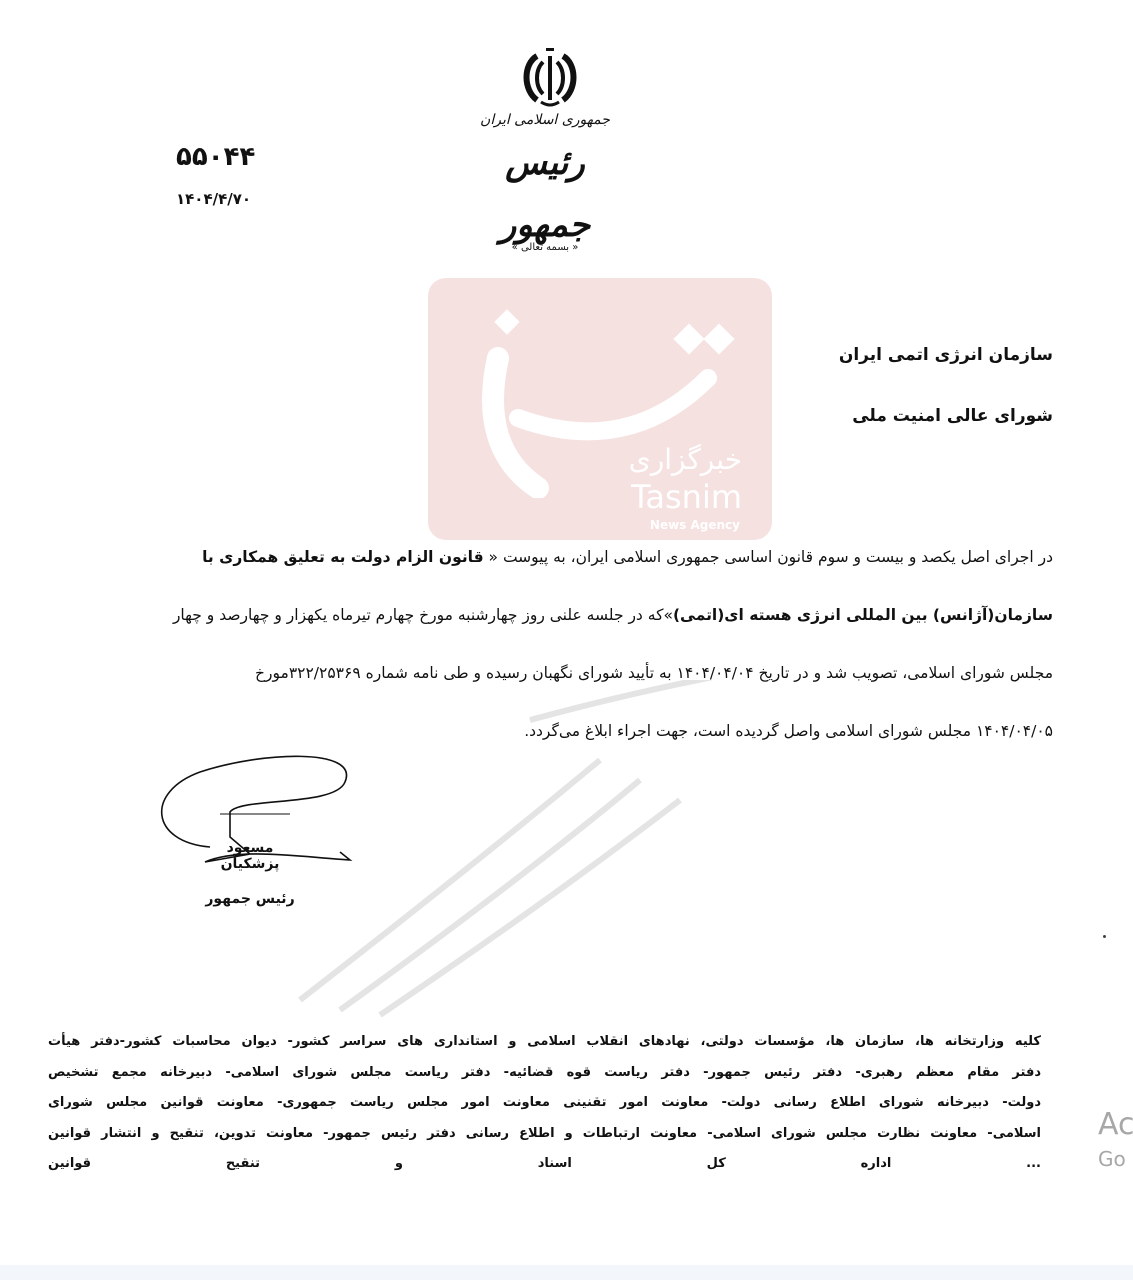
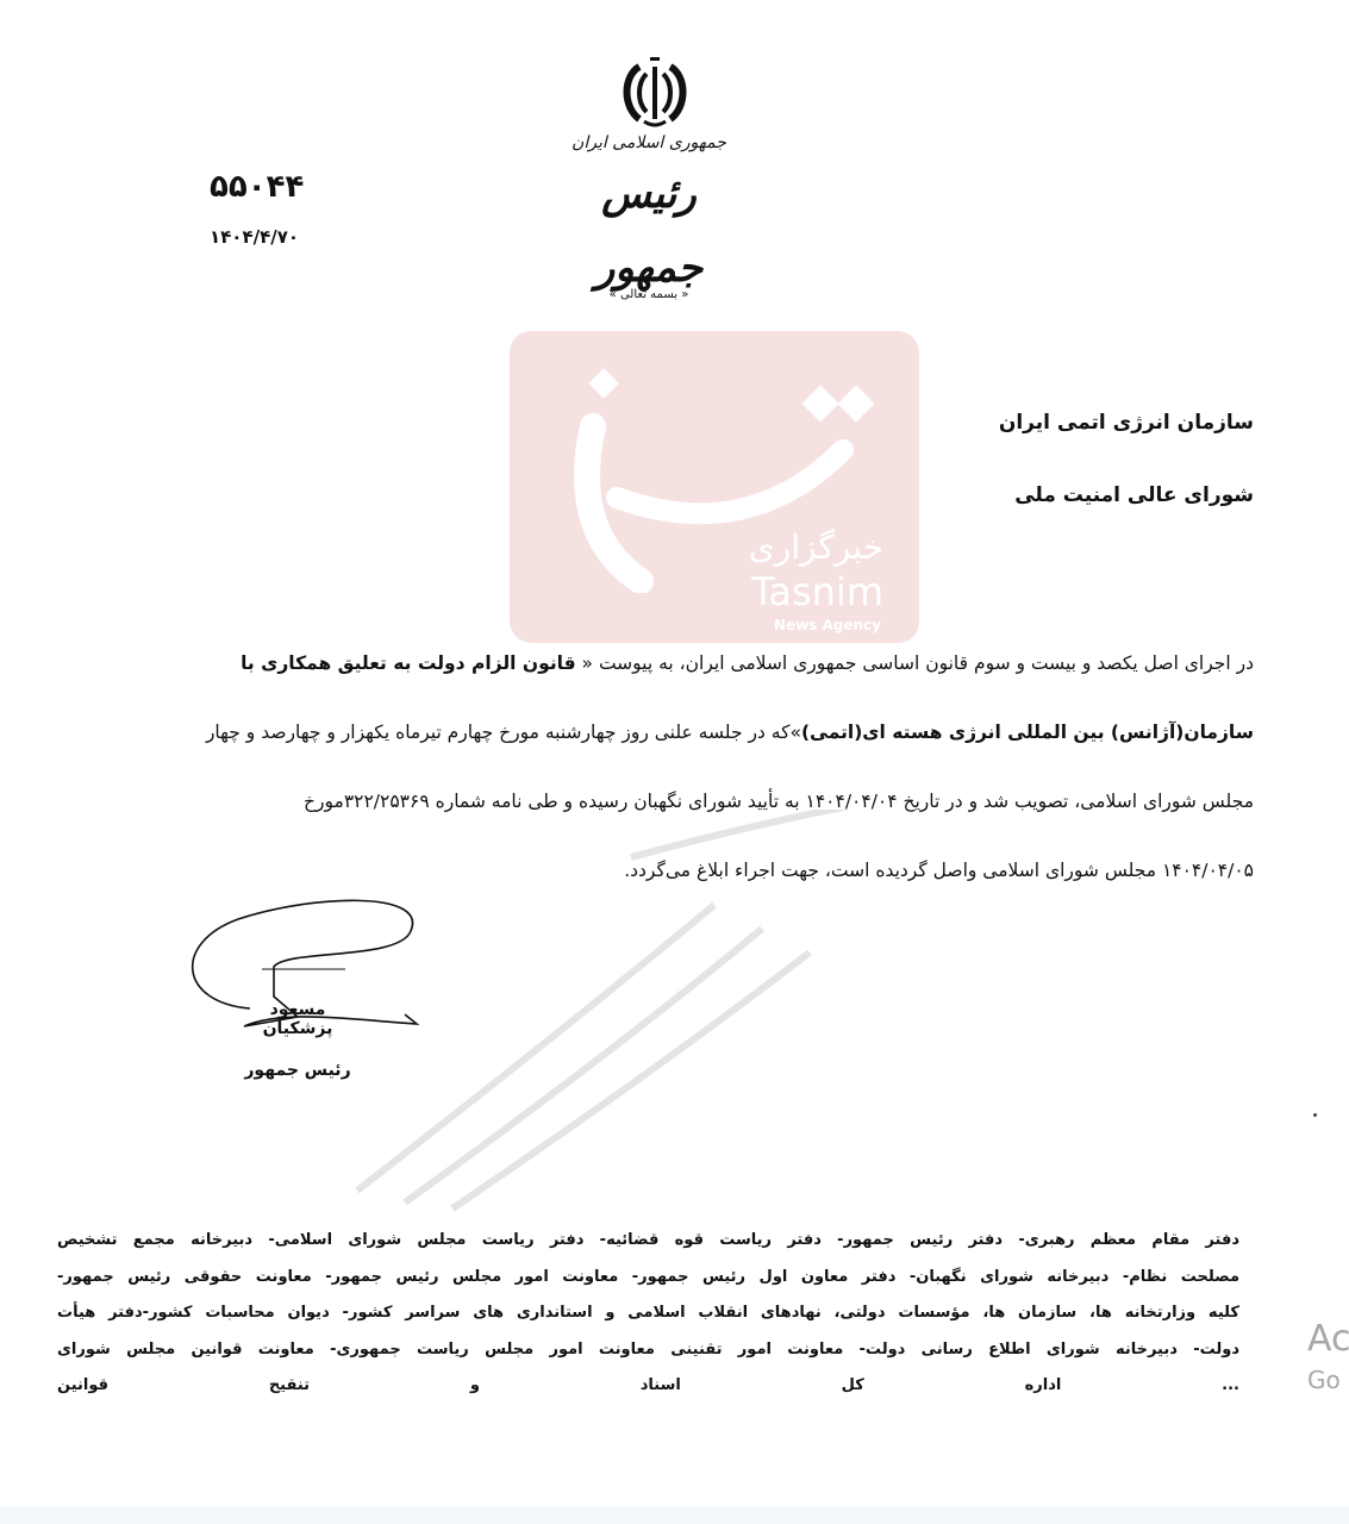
  جمهوری اسلامی ایران
  رئیس جمهور
  « بسمه تعالی »
  ۵۵۰۴۴
  ۱۴۰۴/۴/۷۰
  خبرگزاری
  Tasnim
  News Agency
  سازمان انرژی اتمی ایران
  شورای عالی امنیت ملی
  در اجرای اصل یکصد و بیست و سوم قانون اساسی جمهوری اسلامی ایران، به پیوست « قانون الزام دولت به تعلیق همکاری با
  سازمان(آژانس) بین المللی انرژی هسته ای(اتمی)»که در جلسه علنی روز چهارشنبه مورخ چهارم تیرماه یکهزار و چهارصد و چهار
  مجلس شورای اسلامی، تصویب شد و در تاریخ ۱۴۰۴/۰۴/۰۴ به تأیید شورای نگهبان رسیده و طی نامه شماره ۳۲۲/۲۵۳۶۹مورخ
  ۱۴۰۴/۰۴/۰۵ مجلس شورای اسلامی واصل گردیده است، جهت اجراء ابلاغ می‌گردد.
  مسعود پزشکیان
  رئیس جمهور
- کلیه وزارتخانه ها، سازمان ها، مؤسسات دولتی، نهادهای انقلاب اسلامی و استانداری های سراسر کشور- دیوان محاسبات کشور-دفتر هیأت
+ دفتر مقام معظم رهبری- دفتر رئیس جمهور- دفتر ریاست قوه قضائیه- دفتر ریاست مجلس شورای اسلامی- دبیرخانه مجمع تشخیص
+ مصلحت نظام- دبیرخانه شورای نگهبان- دفتر معاون اول رئیس جمهور- معاونت امور مجلس رئیس جمهور- معاونت حقوقی رئیس جمهور-
- دفتر مقام معظم رهبری- دفتر رئیس جمهور- دفتر ریاست قوه قضائیه- دفتر ریاست مجلس شورای اسلامی- دبیرخانه مجمع تشخیص
+ کلیه وزارتخانه ها، سازمان ها، مؤسسات دولتی، نهادهای انقلاب اسلامی و استانداری های سراسر کشور- دیوان محاسبات کشور-دفتر هیأت
  دولت- دبیرخانه شورای اطلاع رسانی دولت- معاونت امور تقنینی معاونت امور مجلس ریاست جمهوری- معاونت قوانین مجلس شورای
- اسلامی- معاونت نظارت مجلس شورای اسلامی- معاونت ارتباطات و اطلاع رسانی دفتر رئیس جمهور- معاونت تدوین، تنقیح و انتشار قوانین
  ... اداره کل اسناد و تنقیح قوانین
  Ac
  Go
